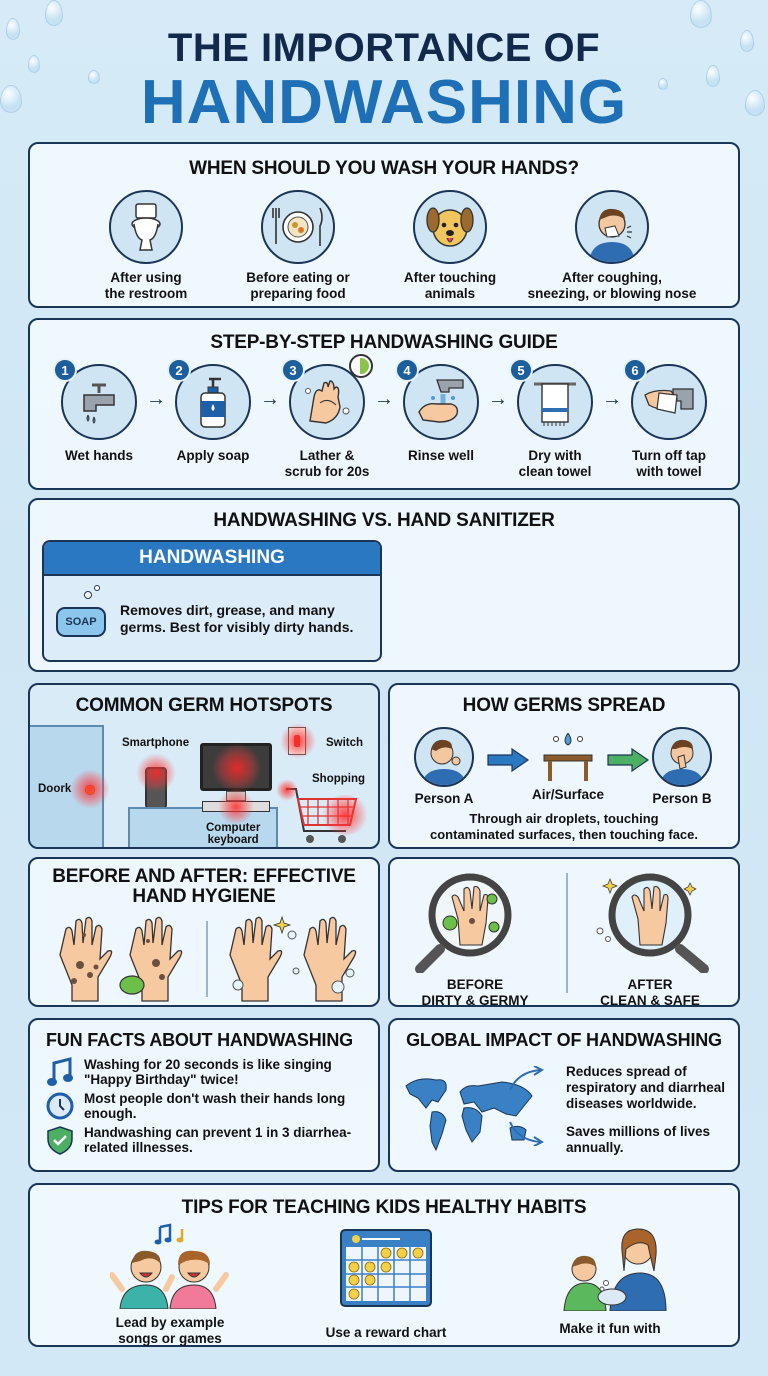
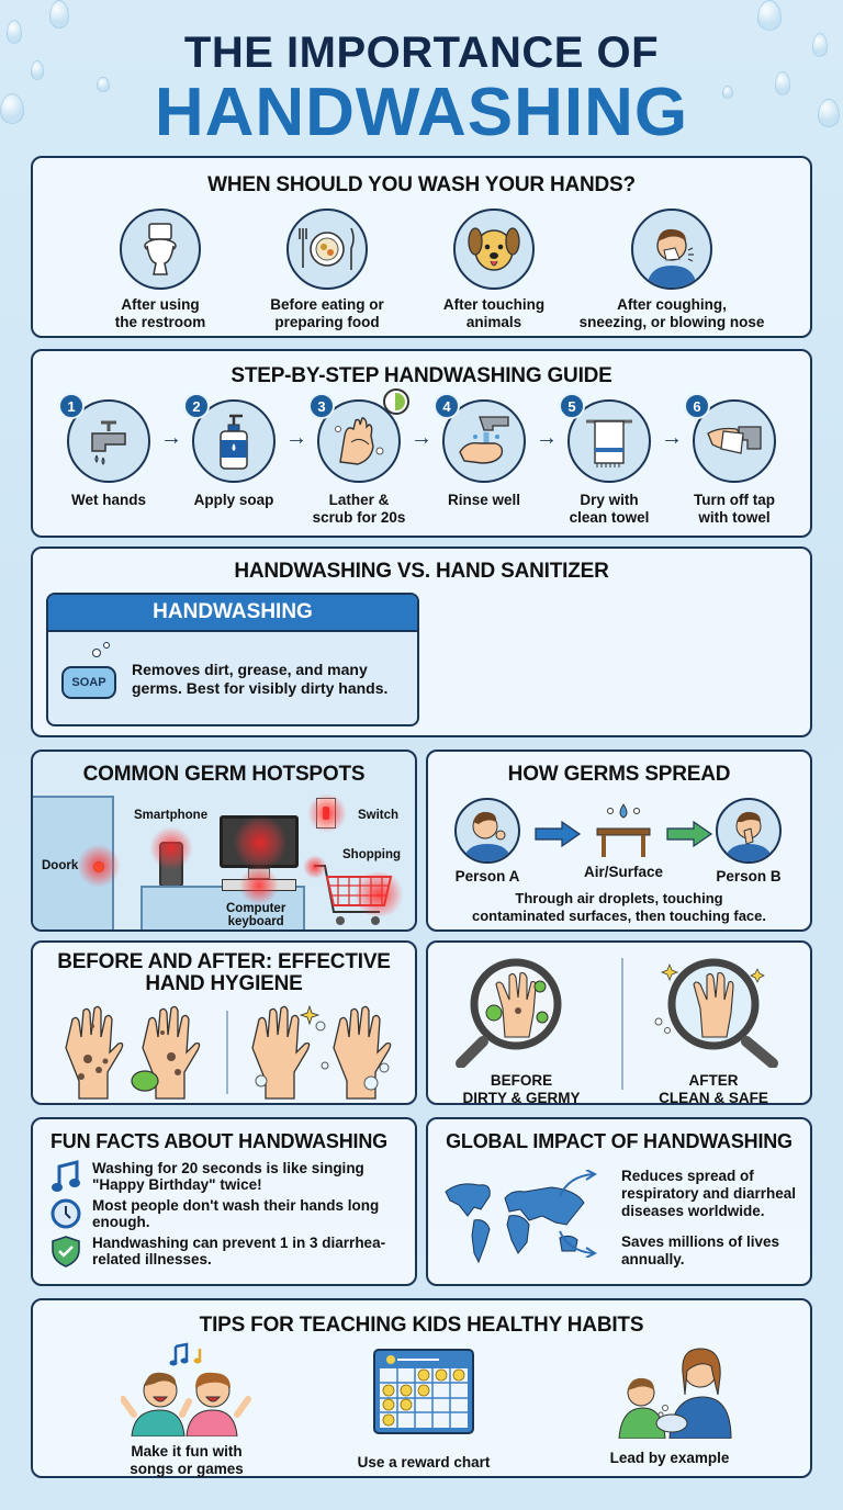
  THE IMPORTANCE OF
  HANDWASHING
  WHEN SHOULD YOU WASH YOUR HANDS?
  After using
  the restroom
  Before eating or
  preparing food
  After touching
  animals
  After coughing,
  sneezing, or blowing nose
  STEP-BY-STEP HANDWASHING GUIDE
  1
  Wet hands
  →
  2
  Apply soap
  →
  3
  Lather &
  scrub for 20s
  →
  4
  Rinse well
  →
  5
  Dry with
  clean towel
  →
  6
  Turn off tap
  with towel
  HANDWASHING VS. HAND SANITIZER
  HANDWASHING
  SOAP
  Removes dirt, grease, and many germs. Best for visibly dirty hands.
  COMMON GERM HOTSPOTS
  Doork
  Smartphone
  Computer
  keyboard
  Switch
  Shopping
  HOW GERMS SPREAD
  Person A
  Air/Surface
  Person B
  Through air droplets, touching
  contaminated surfaces, then touching face.
  BEFORE AND AFTER: EFFECTIVE
  HAND HYGIENE
  BEFORE
  DIRTY & GERMY
  AFTER
  CLEAN & SAFE
  FUN FACTS ABOUT HANDWASHING
  Washing for 20 seconds is like singing "Happy Birthday" twice!
  Most people don't wash their hands long enough.
  Handwashing can prevent 1 in 3 diarrhea-related illnesses.
  GLOBAL IMPACT OF HANDWASHING
  Reduces spread of respiratory and diarrheal diseases worldwide.
  Saves millions of lives annually.
  TIPS FOR TEACHING KIDS HEALTHY HABITS
- Lead by example
+ Make it fun with
  songs or games
  Use a reward chart
- Make it fun with
+ Lead by example
